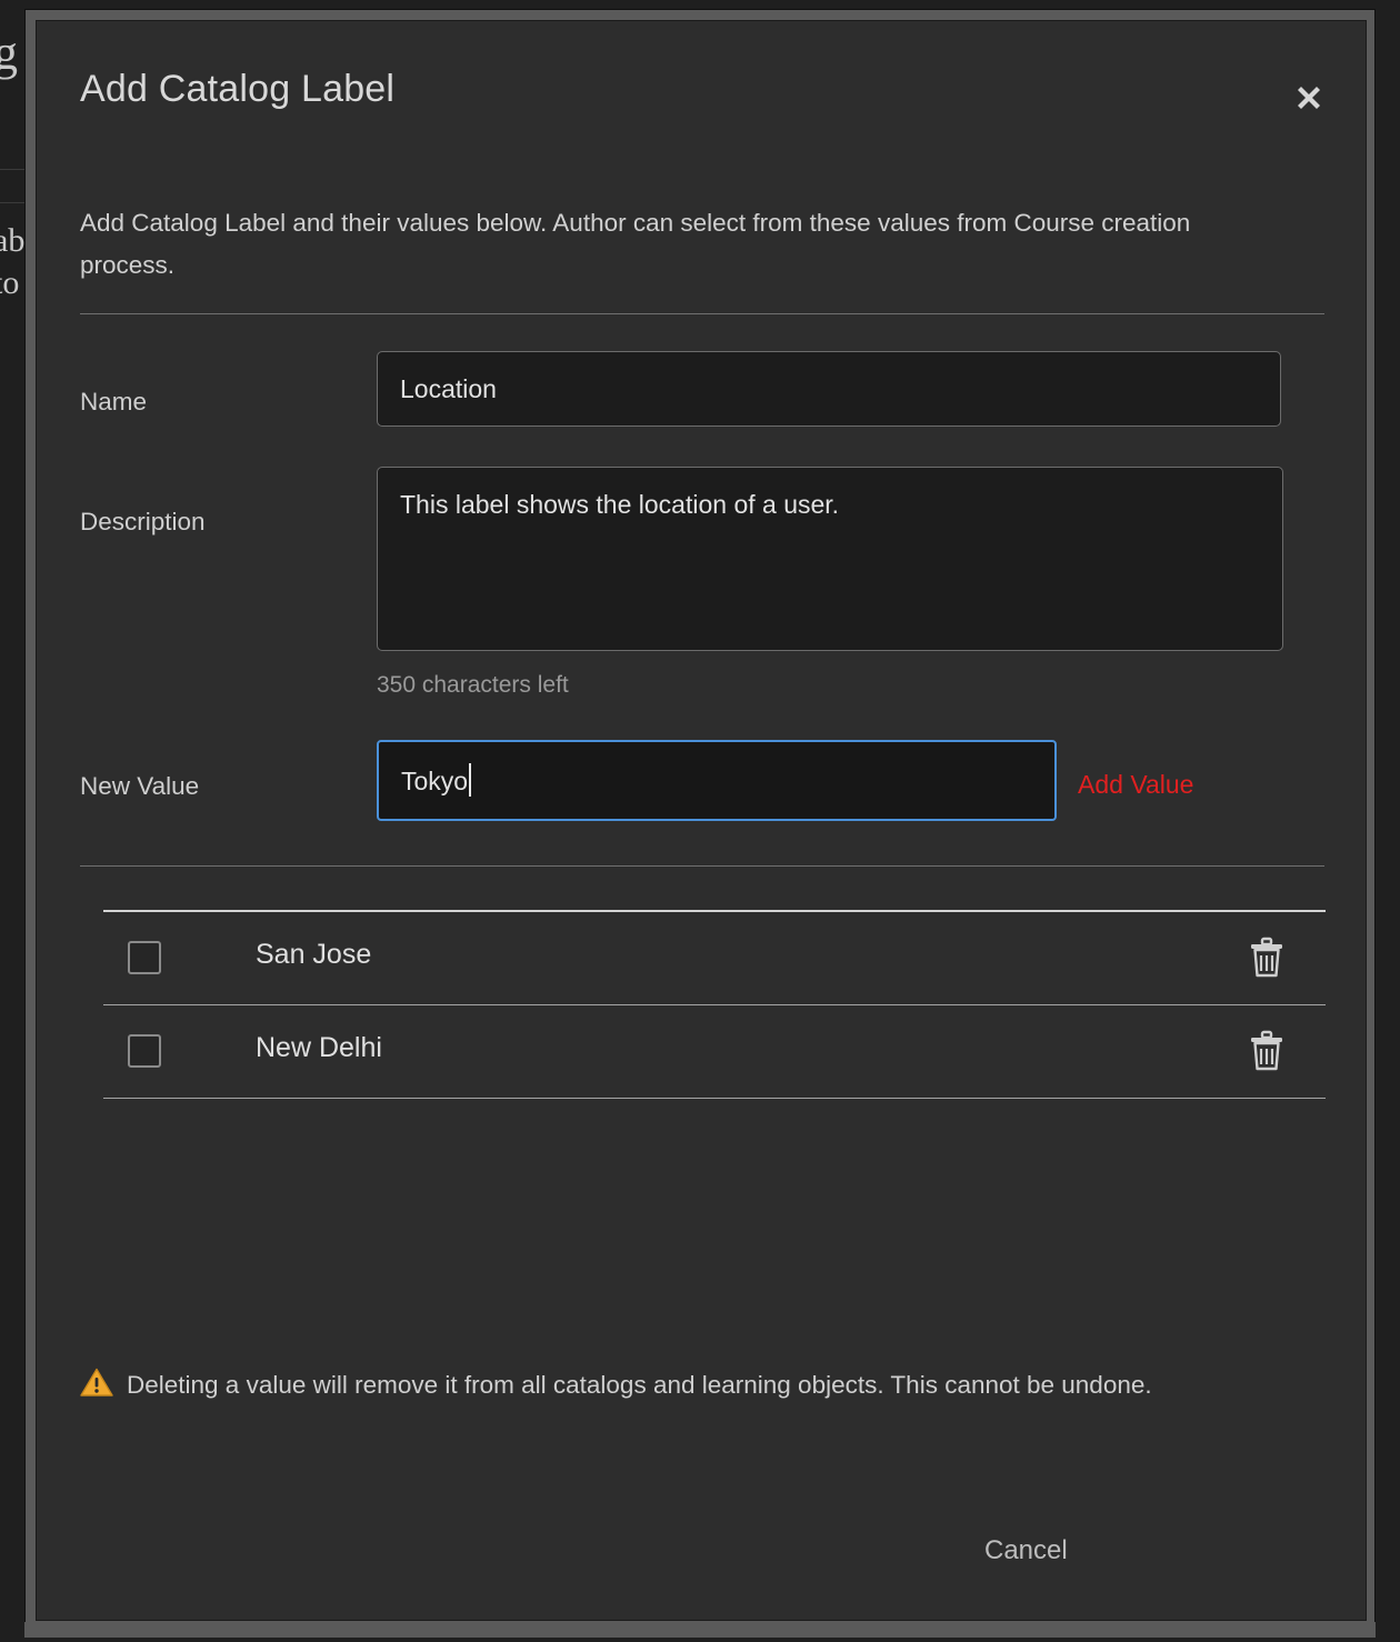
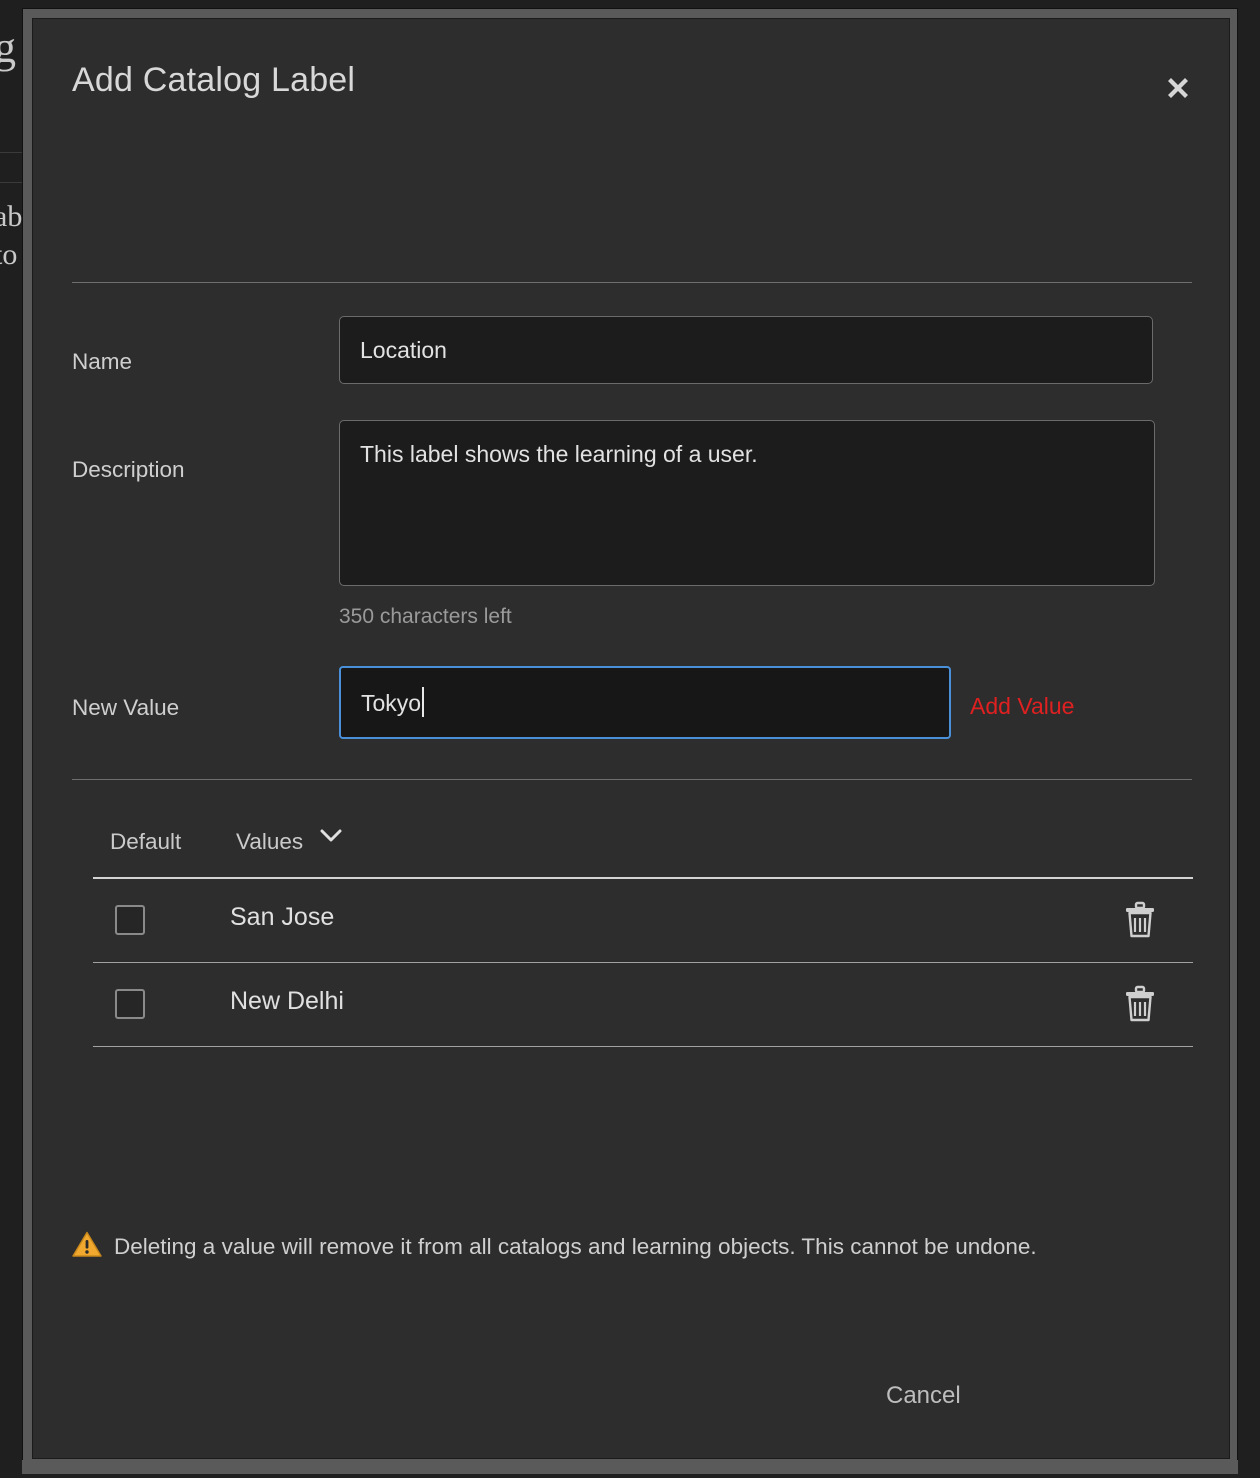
  g
  ab
  Add Catalog Label
- Add Catalog Label and their values below. Author can select from these values from Course creation process.
  Name
  Location
  Description
- This label shows the location of a user.
+ This label shows the learning of a user.
  350 characters left
  New Value
  Tokyo
  Add Value
+ Default
+ Values
  San Jose
  New Delhi
  Deleting a value will remove it from all catalogs and learning objects. This cannot be undone.
  Cancel
